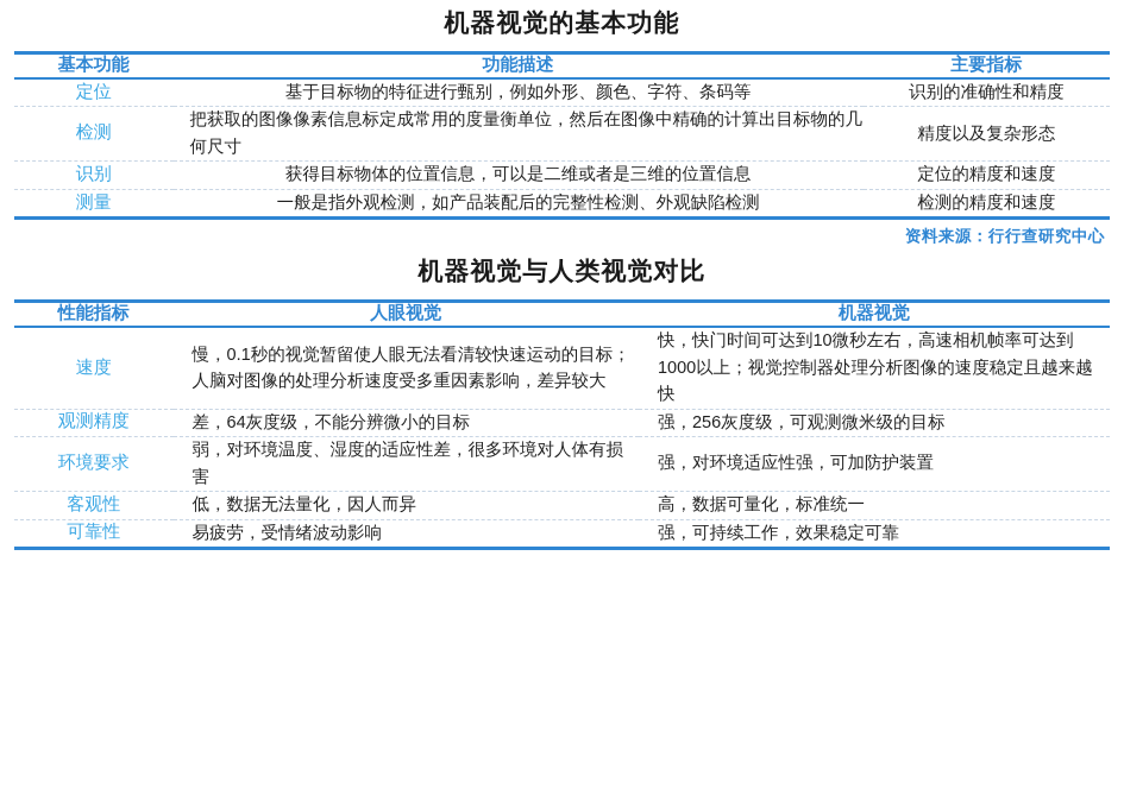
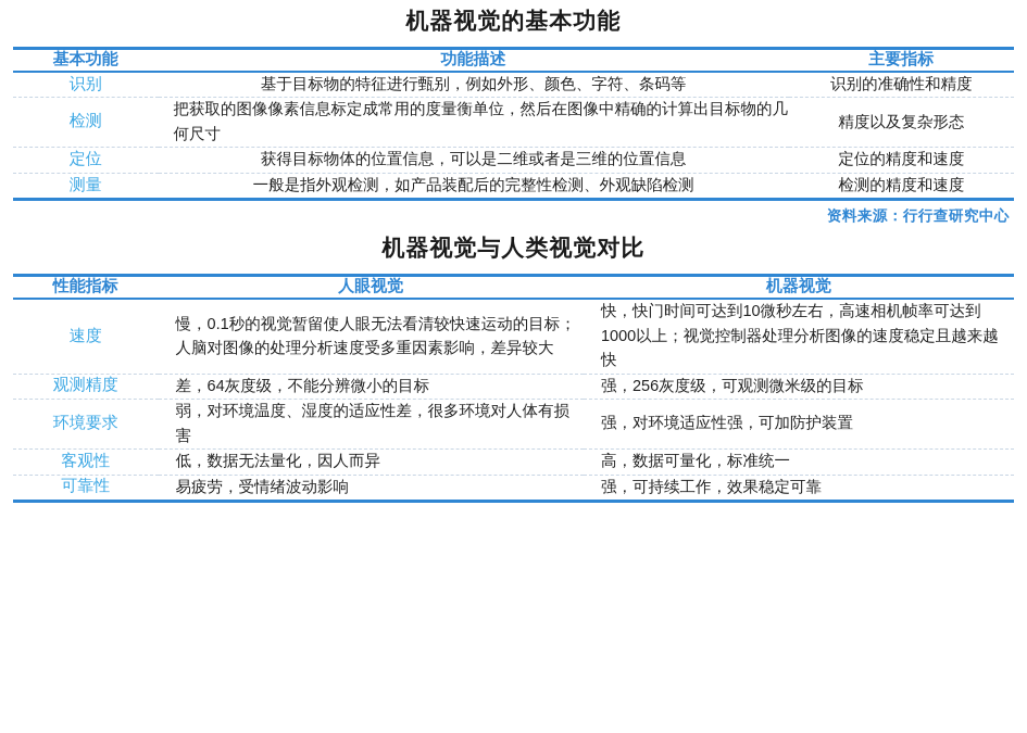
  机器视觉的基本功能
  基本功能	功能描述	主要指标
- 定位	基于目标物的特征进行甄别，例如外形、颜色、字符、条码等	识别的准确性和精度
+ 识别	基于目标物的特征进行甄别，例如外形、颜色、字符、条码等	识别的准确性和精度
  检测	把获取的图像像素信息标定成常用的度量衡单位，然后在图像中精确的计算出目标物的几何尺寸	精度以及复杂形态
- 识别	获得目标物体的位置信息，可以是二维或者是三维的位置信息	定位的精度和速度
+ 定位	获得目标物体的位置信息，可以是二维或者是三维的位置信息	定位的精度和速度
  测量	一般是指外观检测，如产品装配后的完整性检测、外观缺陷检测	检测的精度和速度
  资料来源：行行查研究中心
  机器视觉与人类视觉对比
  性能指标	人眼视觉	机器视觉
  速度	慢，0.1秒的视觉暂留使人眼无法看清较快速运动的目标；人脑对图像的处理分析速度受多重因素影响，差异较大	快，快门时间可达到10微秒左右，高速相机帧率可达到1000以上；视觉控制器处理分析图像的速度稳定且越来越快
  观测精度	差，64灰度级，不能分辨微小的目标	强，256灰度级，可观测微米级的目标
  环境要求	弱，对环境温度、湿度的适应性差，很多环境对人体有损害	强，对环境适应性强，可加防护装置
  客观性	低，数据无法量化，因人而异	高，数据可量化，标准统一
  可靠性	易疲劳，受情绪波动影响	强，可持续工作，效果稳定可靠
